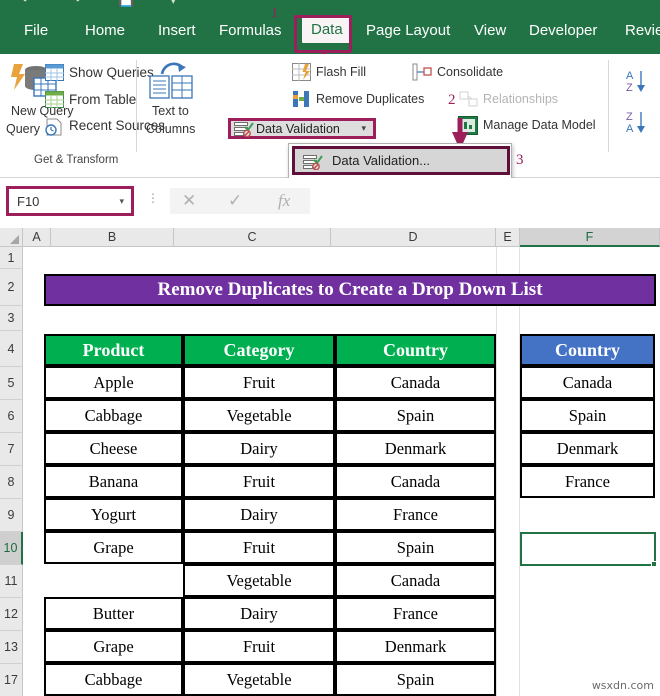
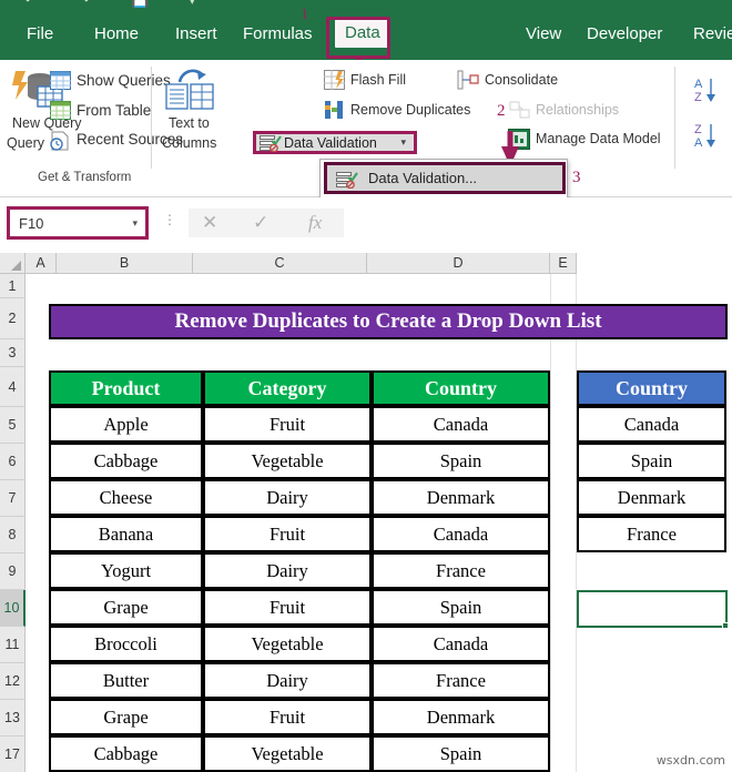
  File
  Home
  Insert
  Formulas
  Data
- Page Layout
  View
  Developer
  Revie
  1
  New Query
  Query
  Show Queries
  From Table
  Recent Sorces
  Get & Transform
  Text to
  Columns
  Flash Fill
  Remove Duplicates
  Consolidate
  Relationships
  Manage Data Model
  A
  Z
  Z
  A
  Data Validation
  ▾
  2
  Data Validation...
  3
  F10
  ▾
  ⋮
  ✕
  ✓
  fx
  A
  B
  C
  D
  E
- F
  1
  2
  3
  4
  5
  6
  7
  8
  9
  10
  11
  12
  13
  17
  Remove Duplicates to Create a Drop Down List
  Product
  Category
  Country
  Apple
  Fruit
  Canada
  Cabbage
  Vegetable
  Spain
  Cheese
  Dairy
  Denmark
  Banana
  Fruit
  Canada
  Yogurt
  Dairy
  France
  Grape
  Fruit
  Spain
+ Broccoli
  Vegetable
  Canada
  Butter
  Dairy
  France
  Grape
  Fruit
  Denmark
  Cabbage
  Vegetable
  Spain
  Country
  Canada
  Spain
  Denmark
  France
  wsxdn.com
